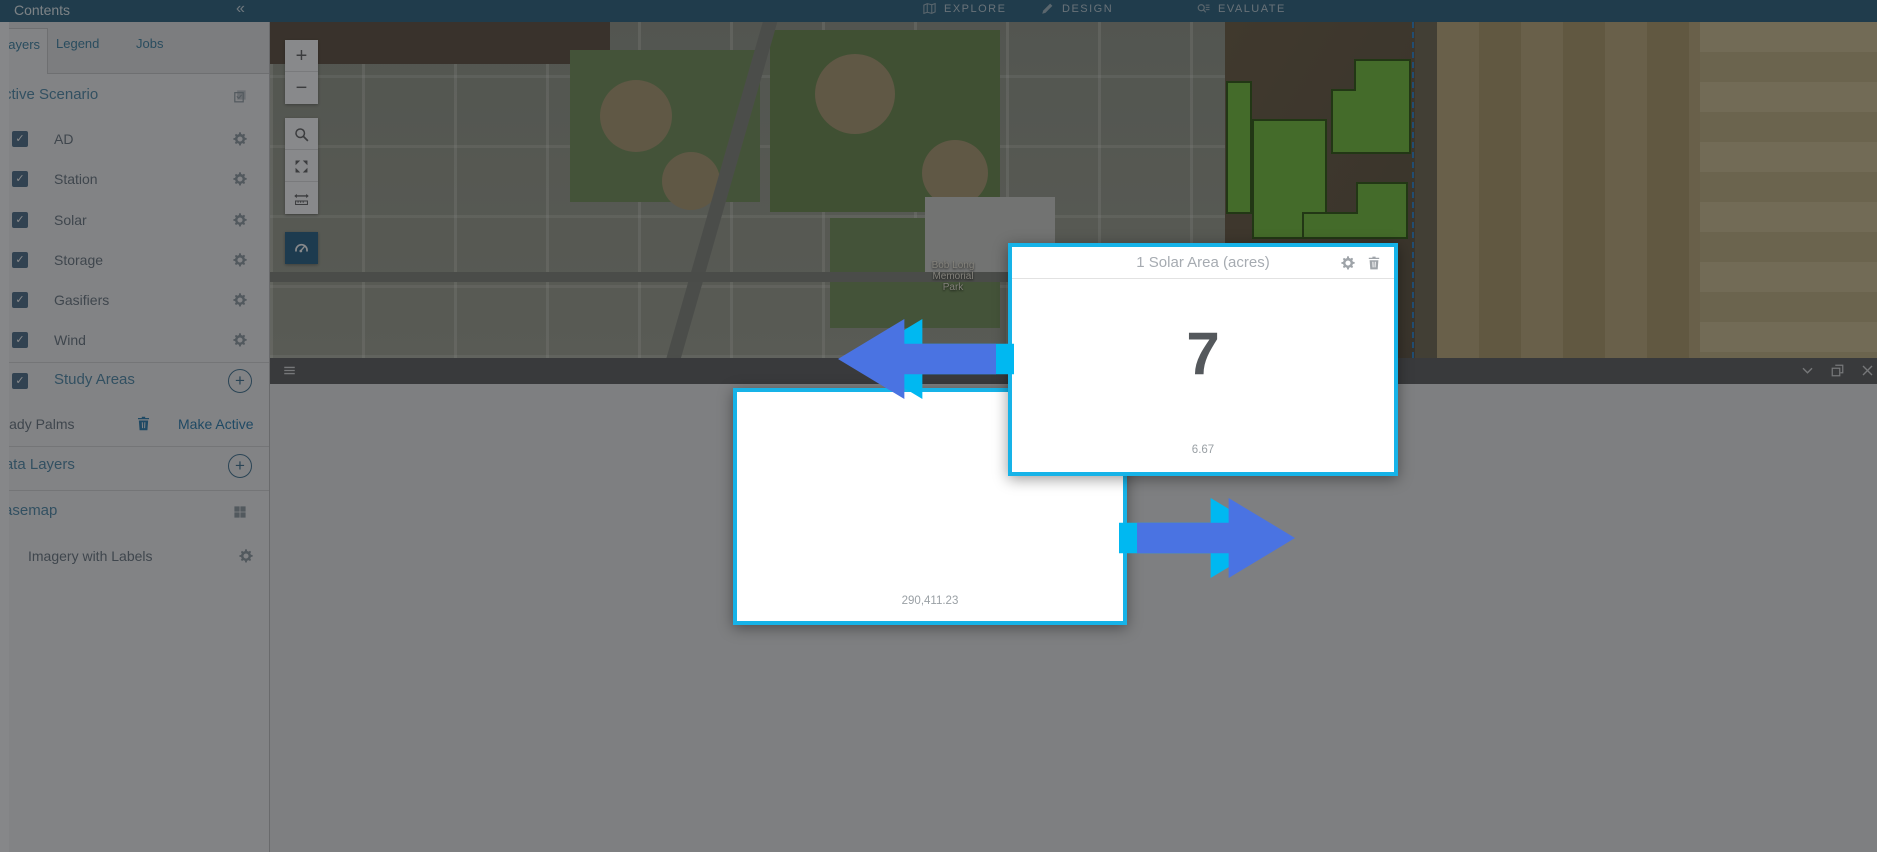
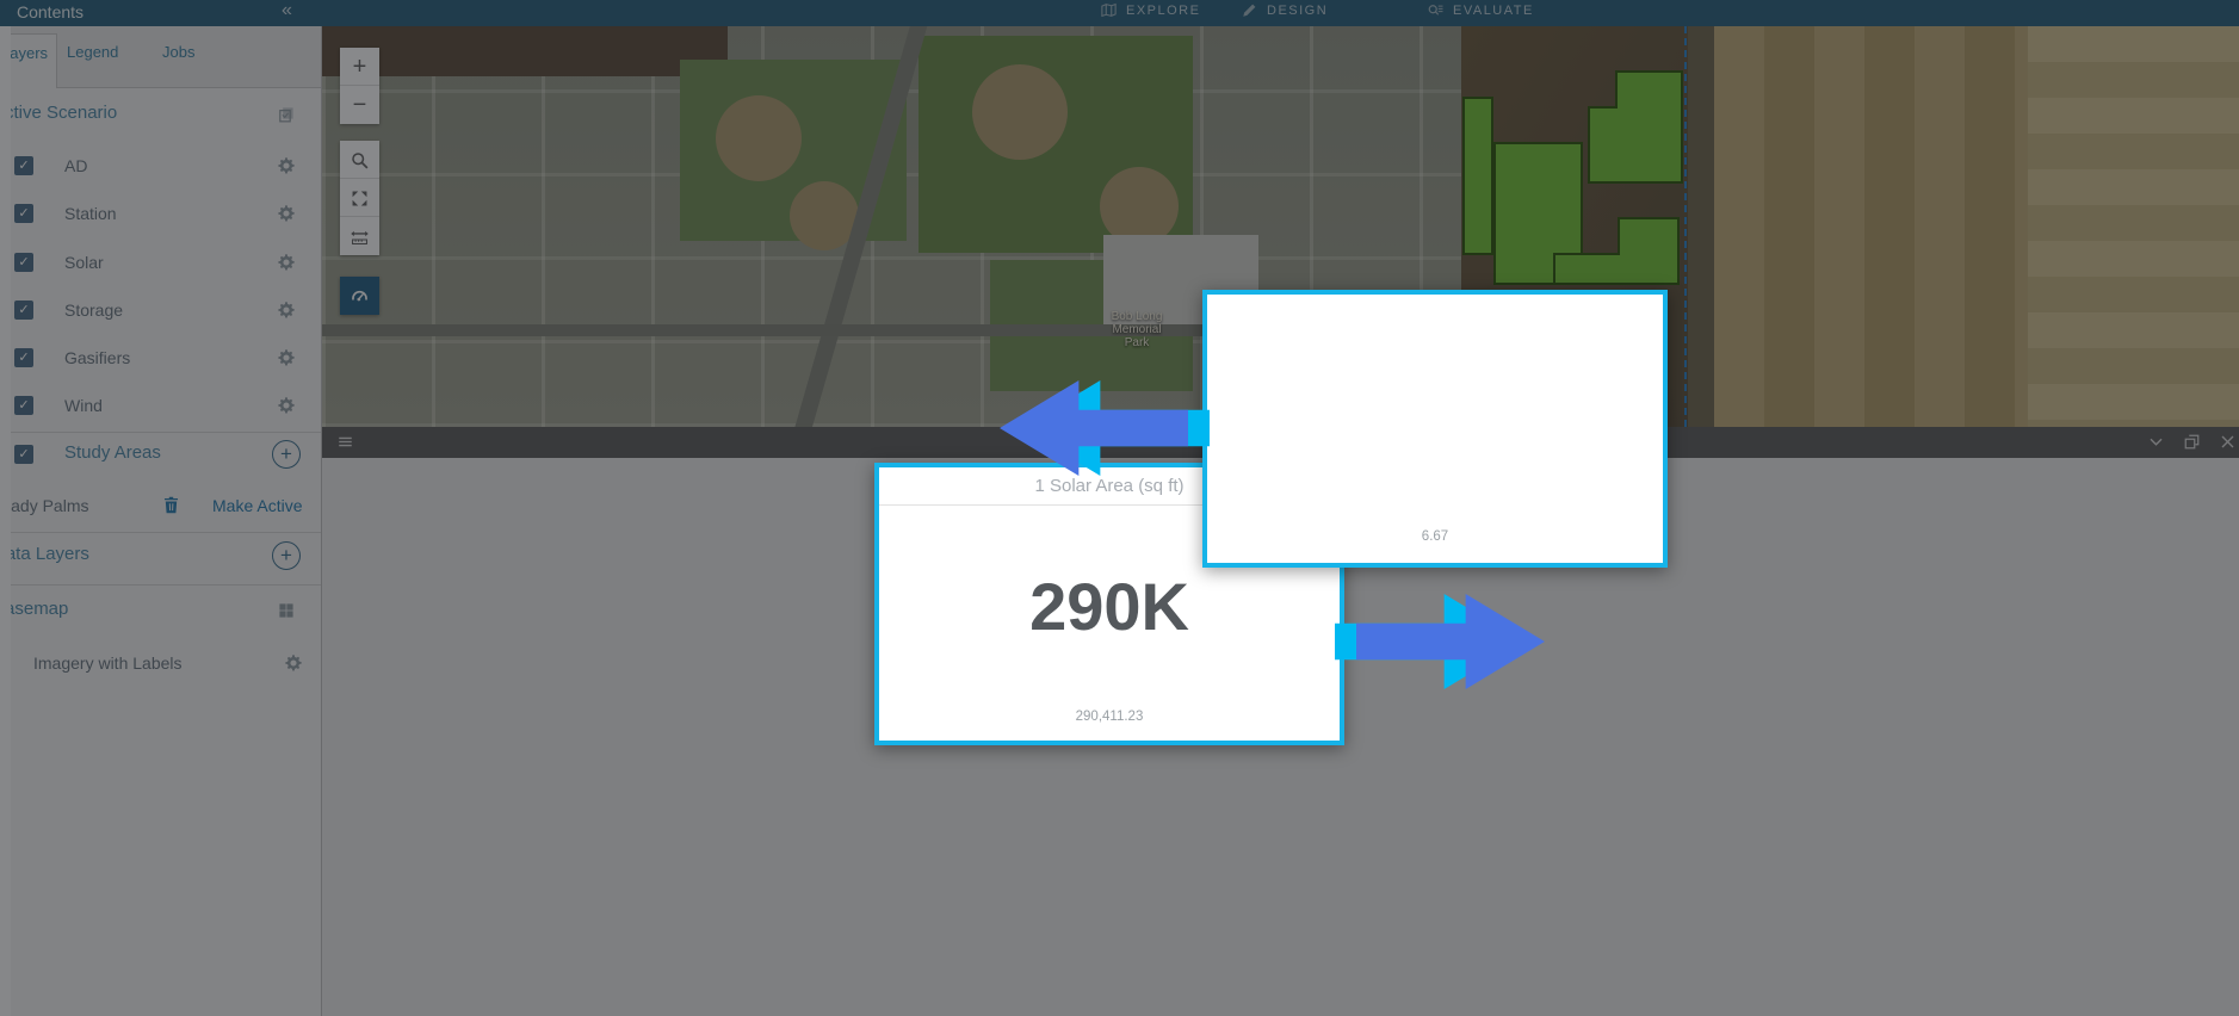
  Contents
  «
  EXPLORE
  DESIGN
  EVALUATE
  ayers
  Legend
  Jobs
  tive Scenario
  ✓
  AD
  ✓
  Station
  ✓
  Solar
  ✓
  Storage
  ✓
  Gasifiers
  ✓
  Wind
  ✓
  Study Areas
  +
  ady Palms
  Make Active
  ata Layers
  +
  semap
  Imagery with Labels
  Bob Long
  Memorial
  Park
  +
  −
+ 1 Solar Area (sq ft)
+ 290K
  290,411.23
- 1 Solar Area (acres)
- 7
  6.67
